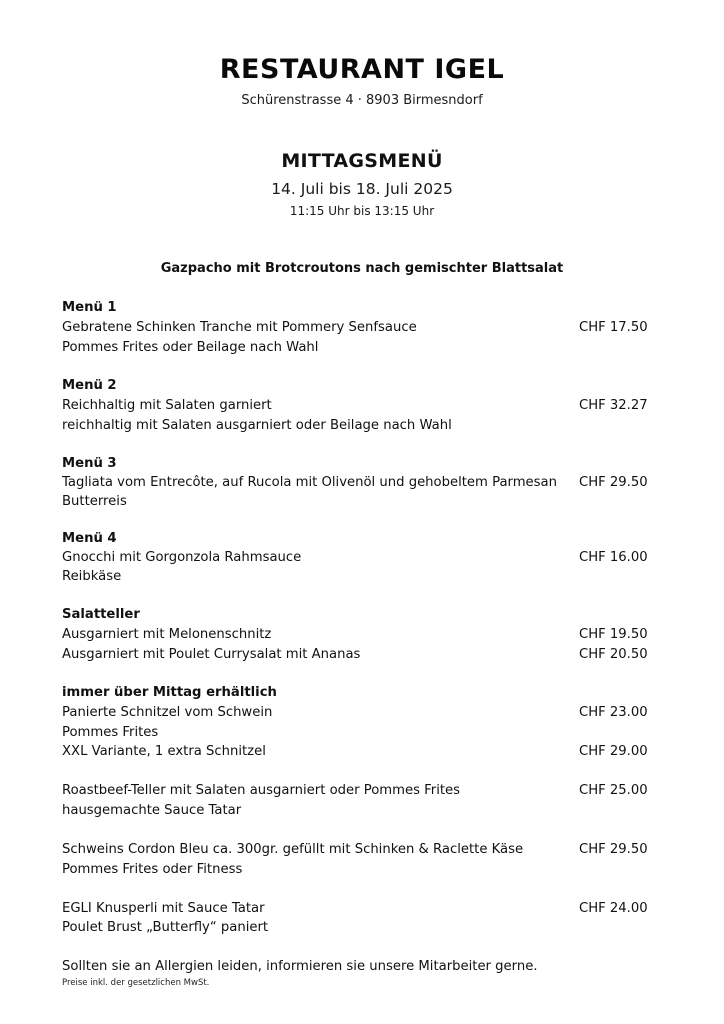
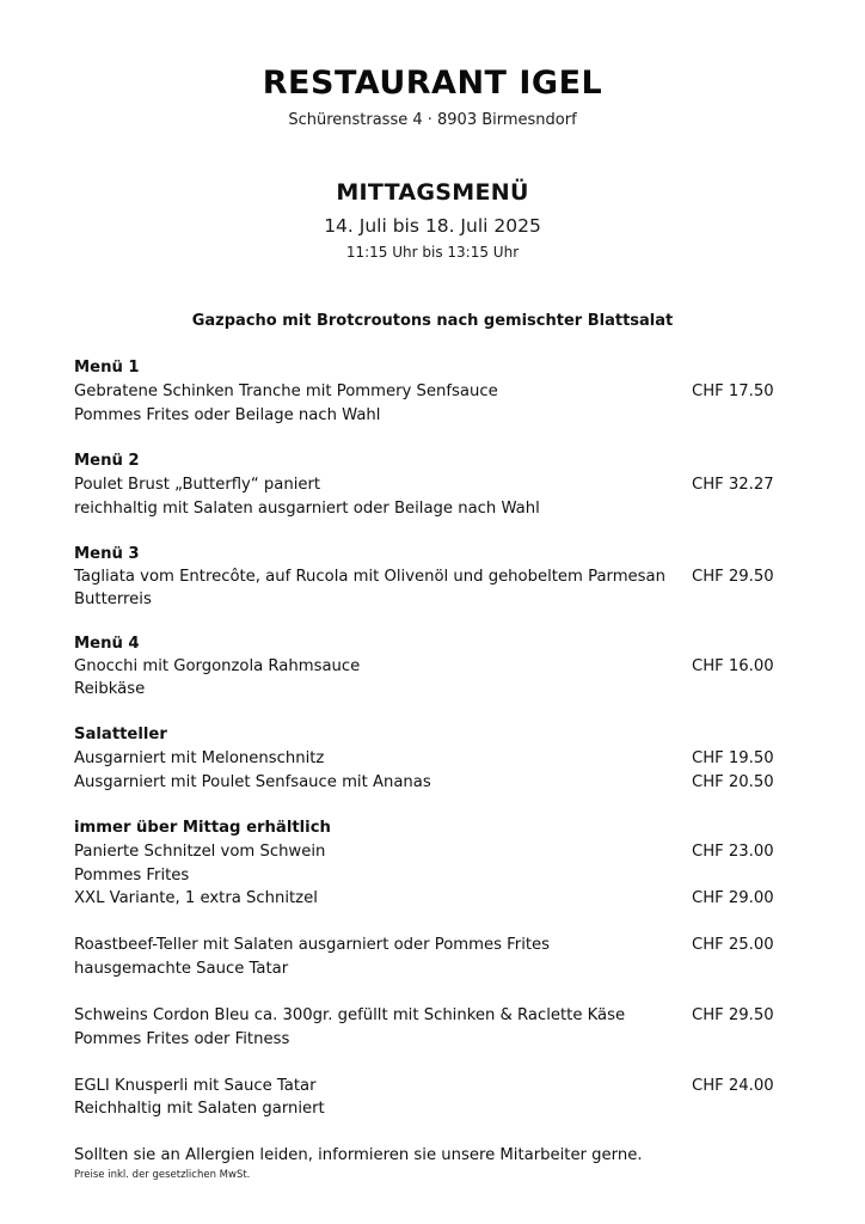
  RESTAURANT IGEL
  Schürenstrasse 4 · 8903 Birmesndorf
  MITTAGSMENÜ
  14. Juli bis 18. Juli 2025
  11:15 Uhr bis 13:15 Uhr
  Gazpacho mit Brotcroutons nach gemischter Blattsalat
  Menü 1
  Gebratene Schinken Tranche mit Pommery Senfsauce
  CHF 17.50
  Pommes Frites oder Beilage nach Wahl
  Menü 2
- Reichhaltig mit Salaten garniert
+ Poulet Brust „Butterfly“ paniert
  CHF 32.27
  reichhaltig mit Salaten ausgarniert oder Beilage nach Wahl
  Menü 3
  Tagliata vom Entrecôte, auf Rucola mit Olivenöl und gehobeltem Parmesan
  CHF 29.50
  Butterreis
  Menü 4
  Gnocchi mit Gorgonzola Rahmsauce
  CHF 16.00
  Reibkäse
  Salatteller
  Ausgarniert mit Melonenschnitz
  CHF 19.50
- Ausgarniert mit Poulet Currysalat mit Ananas
+ Ausgarniert mit Poulet Senfsauce mit Ananas
  CHF 20.50
  immer über Mittag erhältlich
  Panierte Schnitzel vom Schwein
  CHF 23.00
  Pommes Frites
  XXL Variante, 1 extra Schnitzel
  CHF 29.00
  Roastbeef-Teller mit Salaten ausgarniert oder Pommes Frites
  CHF 25.00
  hausgemachte Sauce Tatar
  Schweins Cordon Bleu ca. 300gr. gefüllt mit Schinken & Raclette Käse
  CHF 29.50
  Pommes Frites oder Fitness
  EGLI Knusperli mit Sauce Tatar
  CHF 24.00
- Poulet Brust „Butterfly“ paniert
+ Reichhaltig mit Salaten garniert
  Sollten sie an Allergien leiden, informieren sie unsere Mitarbeiter gerne.
  Preise inkl. der gesetzlichen MwSt.
